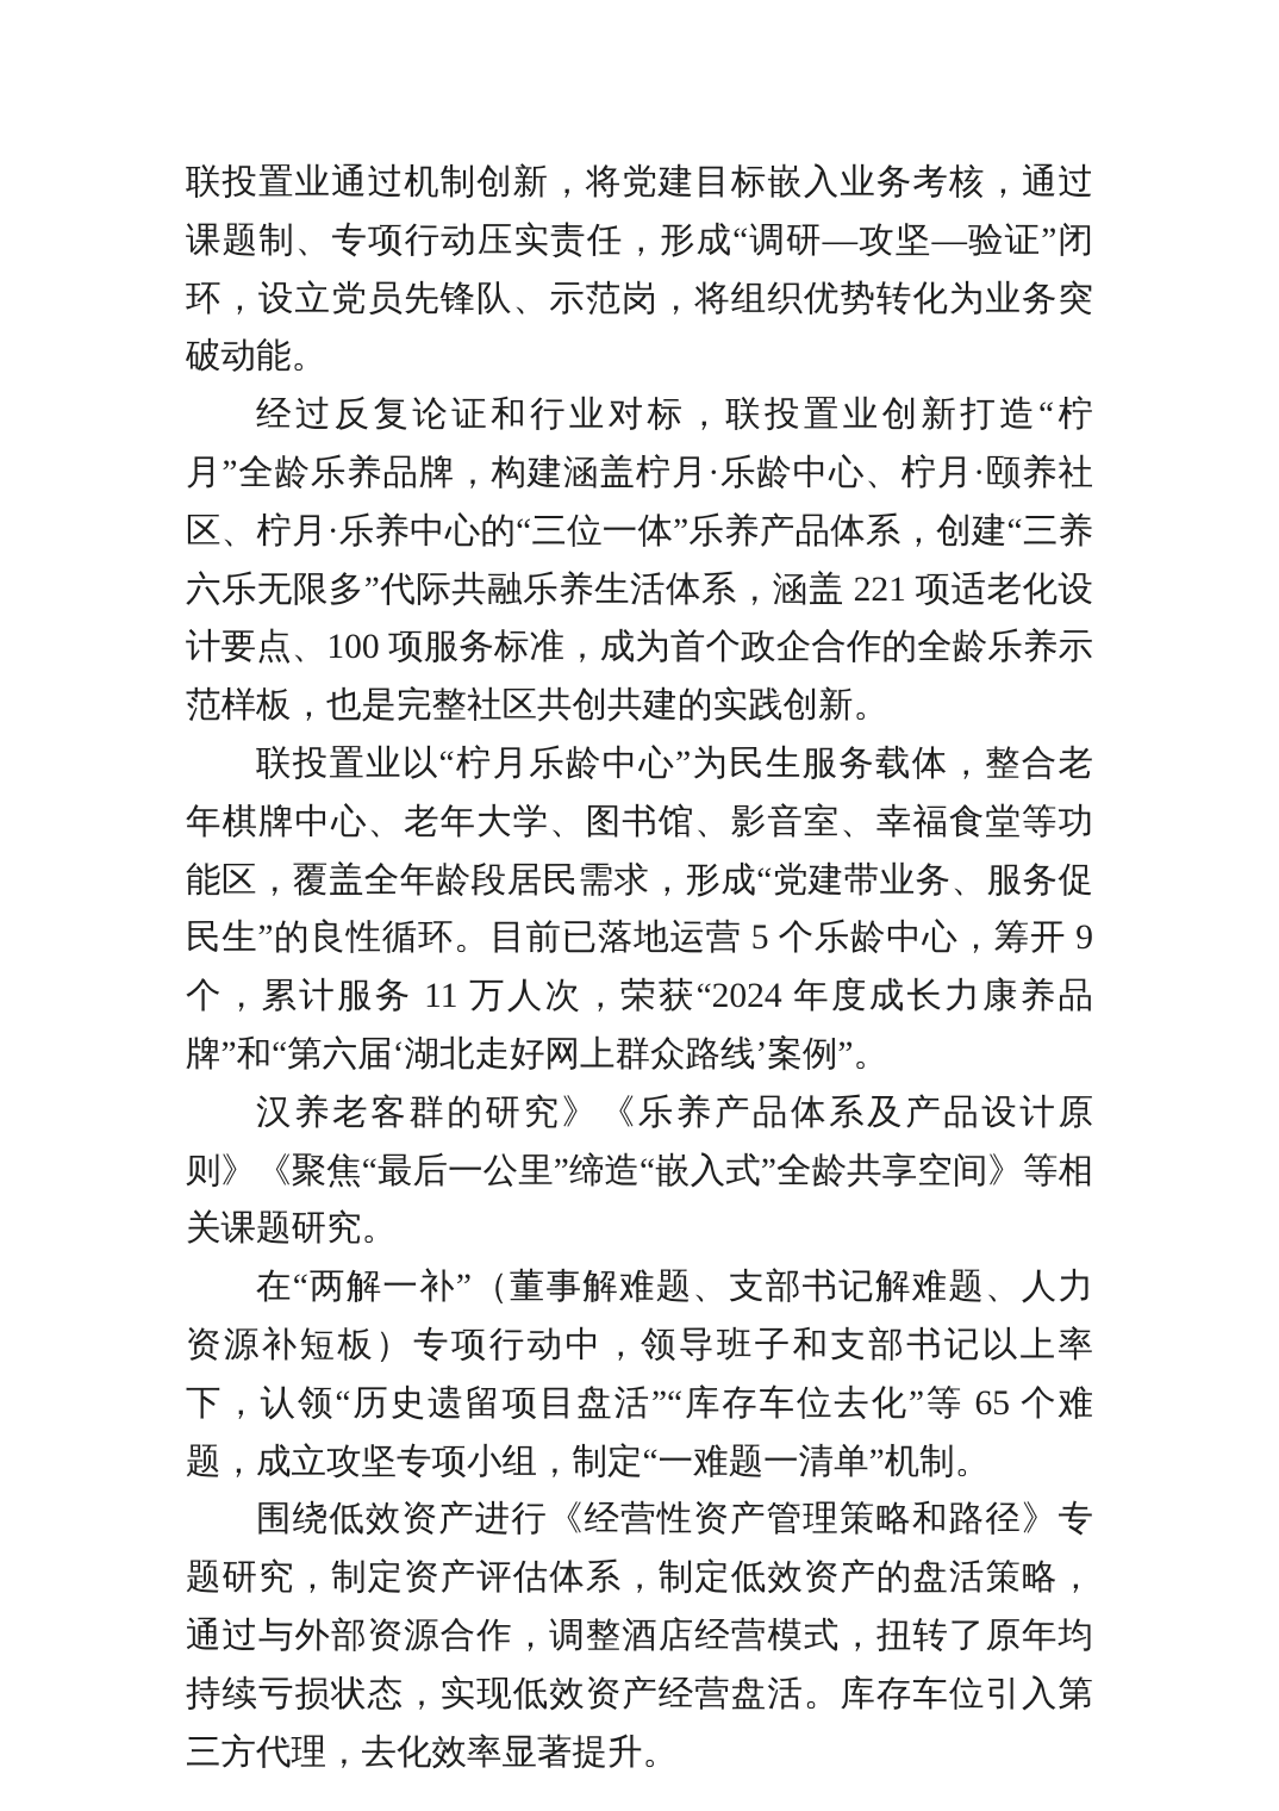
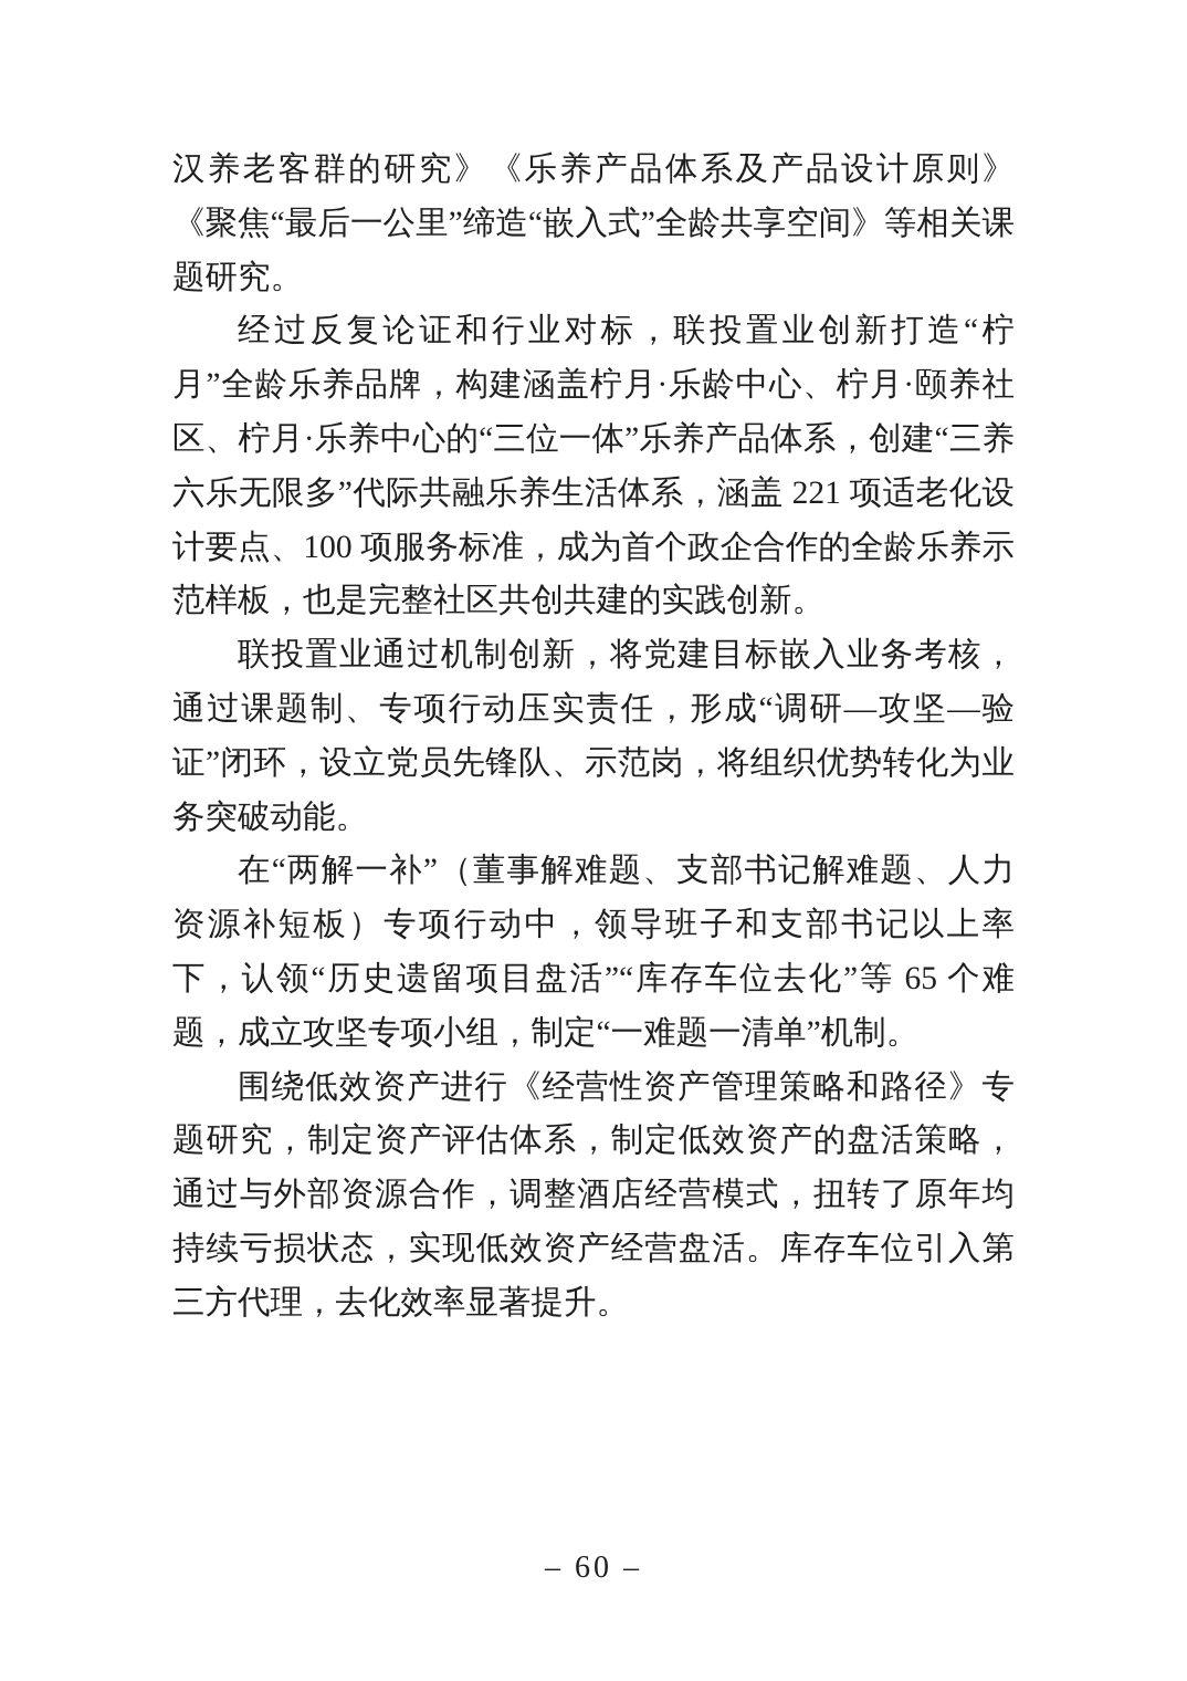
- 联投置业通过机制创新，将党建目标嵌入业务考核，通过课题制、专项行动压实责任，形成“调研—攻坚—验证”闭环，设立党员先锋队、示范岗，将组织优势转化为业务突破动能。
+ 汉养老客群的研究》《乐养产品体系及产品设计原则》《聚焦“最后一公里”缔造“嵌入式”全龄共享空间》等相关课题研究。
  经过反复论证和行业对标，联投置业创新打造“柠月”全龄乐养品牌，构建涵盖柠月·乐龄中心、柠月·颐养社区、柠月·乐养中心的“三位一体”乐养产品体系，创建“三养六乐无限多”代际共融乐养生活体系，涵盖 221 项适老化设计要点、100 项服务标准，成为首个政企合作的全龄乐养示范样板，也是完整社区共创共建的实践创新。
- 联投置业以“柠月乐龄中心”为民生服务载体，整合老年棋牌中心、老年大学、图书馆、影音室、幸福食堂等功能区，覆盖全年龄段居民需求，形成“党建带业务、服务促民生”的良性循环。目前已落地运营 5 个乐龄中心，筹开 9 个，累计服务 11 万人次，荣获“2024 年度成长力康养品牌”和“第六届‘湖北走好网上群众路线’案例”。
- 汉养老客群的研究》《乐养产品体系及产品设计原则》《聚焦“最后一公里”缔造“嵌入式”全龄共享空间》等相关课题研究。
+ 联投置业通过机制创新，将党建目标嵌入业务考核，通过课题制、专项行动压实责任，形成“调研—攻坚—验证”闭环，设立党员先锋队、示范岗，将组织优势转化为业务突破动能。
  在“两解一补”（董事解难题、支部书记解难题、人力资源补短板）专项行动中，领导班子和支部书记以上率下，认领“历史遗留项目盘活”“库存车位去化”等 65 个难题，成立攻坚专项小组，制定“一难题一清单”机制。
  围绕低效资产进行《经营性资产管理策略和路径》专题研究，制定资产评估体系，制定低效资产的盘活策略，通过与外部资源合作，调整酒店经营模式，扭转了原年均持续亏损状态，实现低效资产经营盘活。库存车位引入第三方代理，去化效率显著提升。
+ – 60 –
